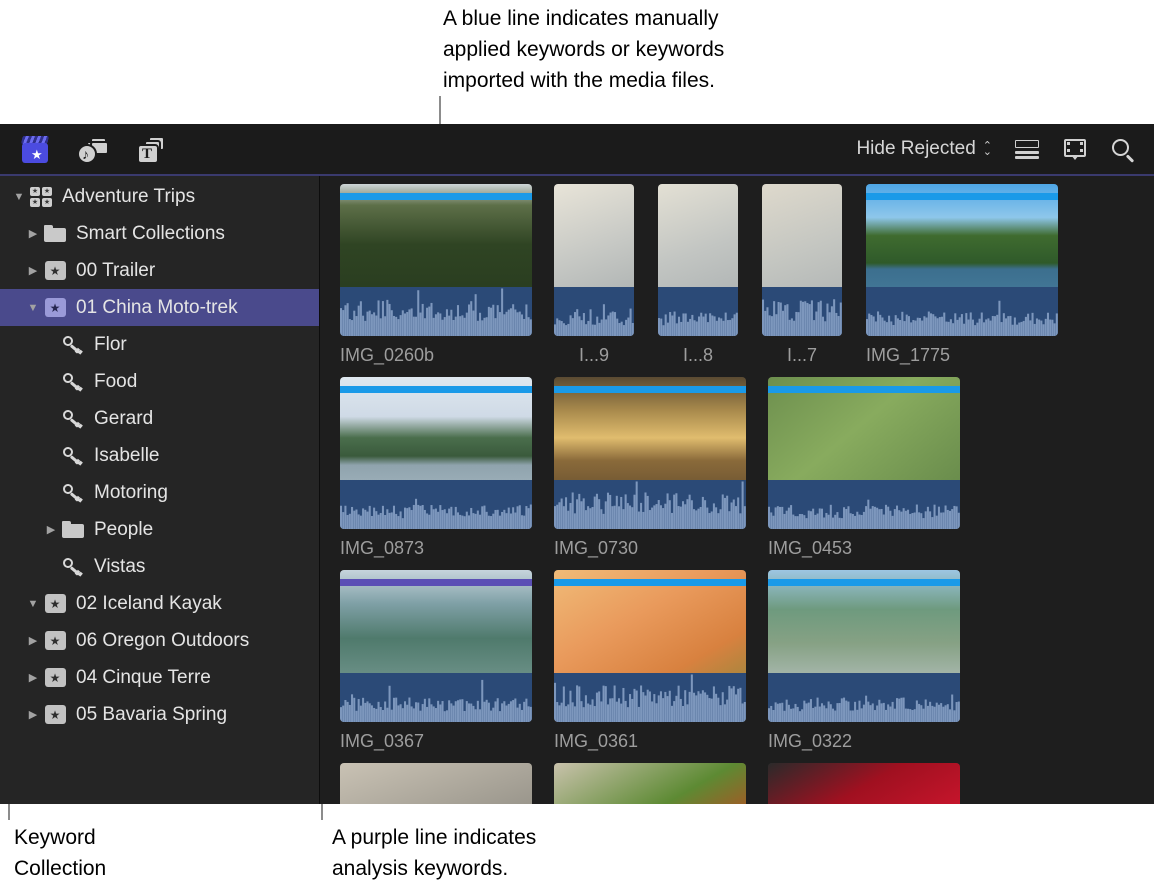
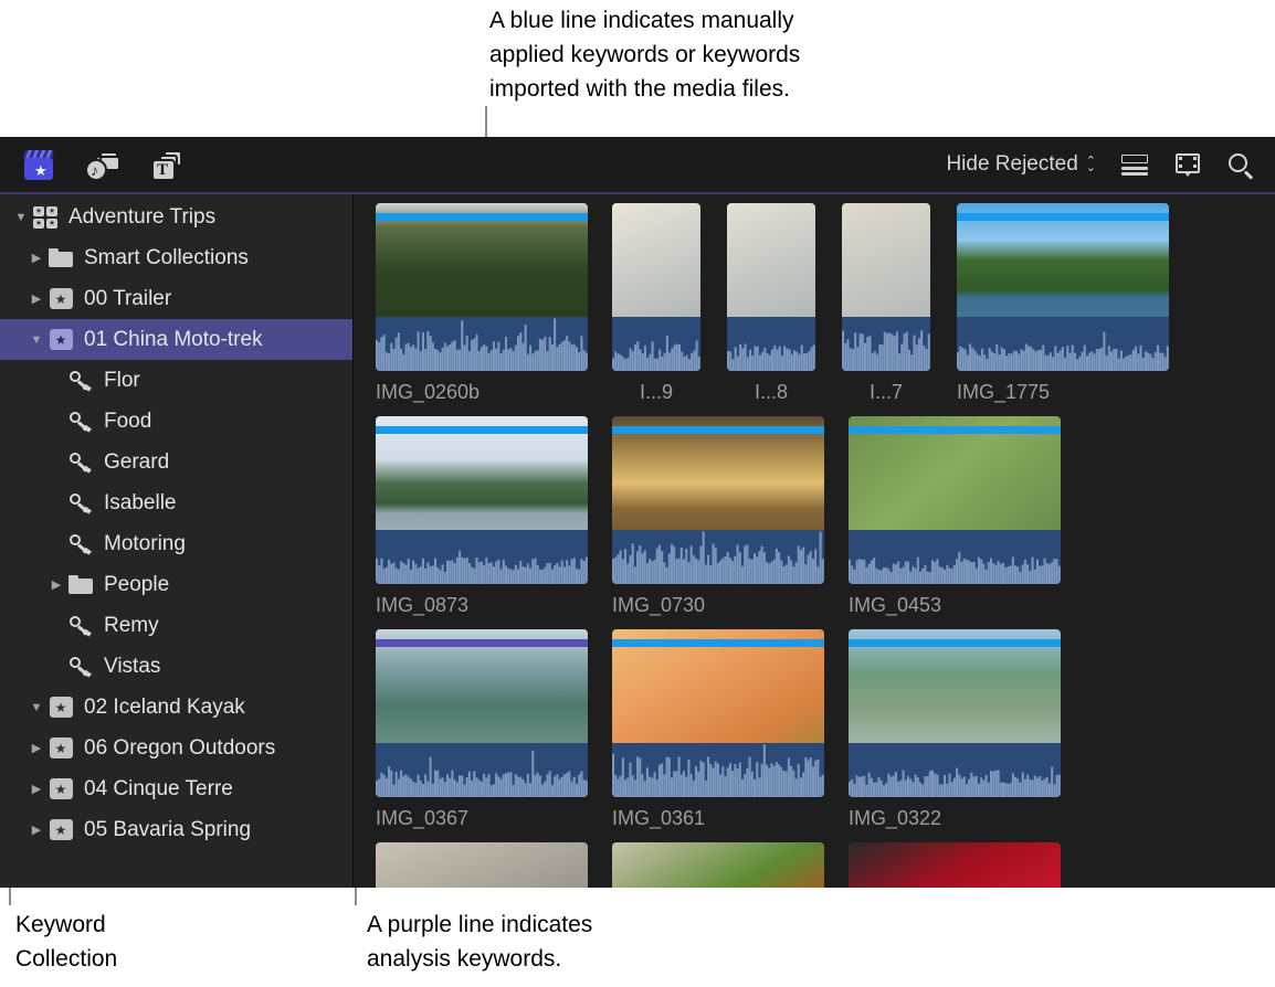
  A blue line indicates manually
  applied keywords or keywords
  imported with the media files.
  Keyword
  Collection
  A purple line indicates
  analysis keywords.
  ★
  ♪
  T
  Hide Rejected
  ⌃
  ⌄
  ▼
  Adventure Trips
  ▶
  Smart Collections
  ▶
  ★
  00 Trailer
  ▼
  ★
  01 China Moto-trek
  Flor
  Food
  Gerard
  Isabelle
  Motoring
  ▶
  People
+ Remy
  Vistas
  ▼
  ★
  02 Iceland Kayak
  ▶
  ★
  06 Oregon Outdoors
  ▶
  ★
  04 Cinque Terre
  ▶
  ★
  05 Bavaria Spring
  IMG_0260b
  I...9
  I...8
  I...7
  IMG_1775
  IMG_0873
  IMG_0730
  IMG_0453
  IMG_0367
  IMG_0361
  IMG_0322
